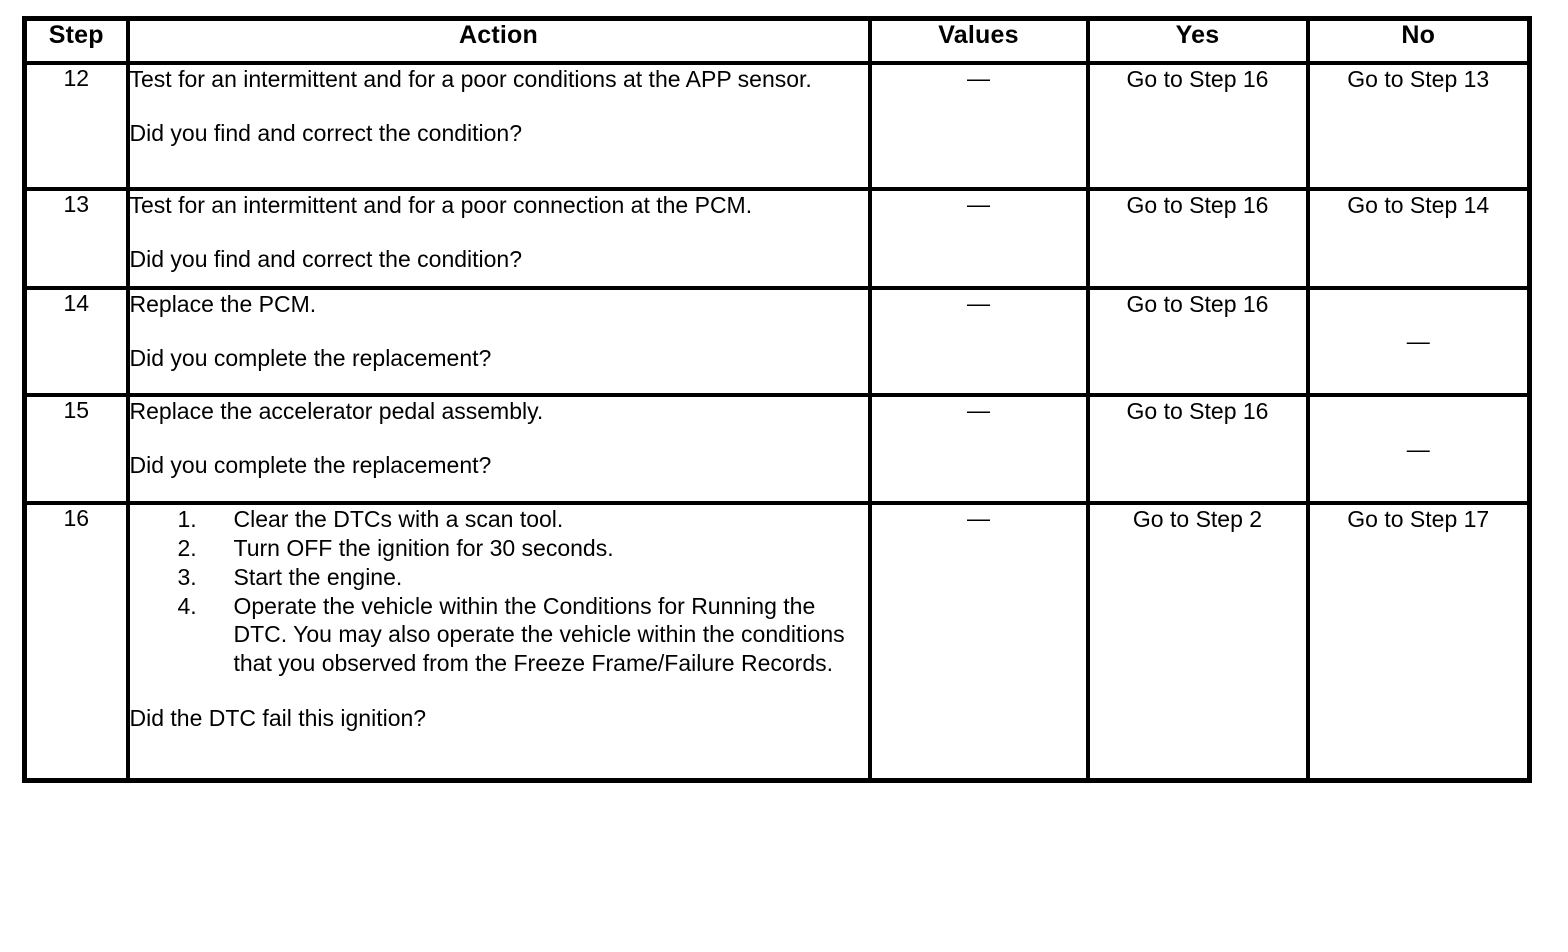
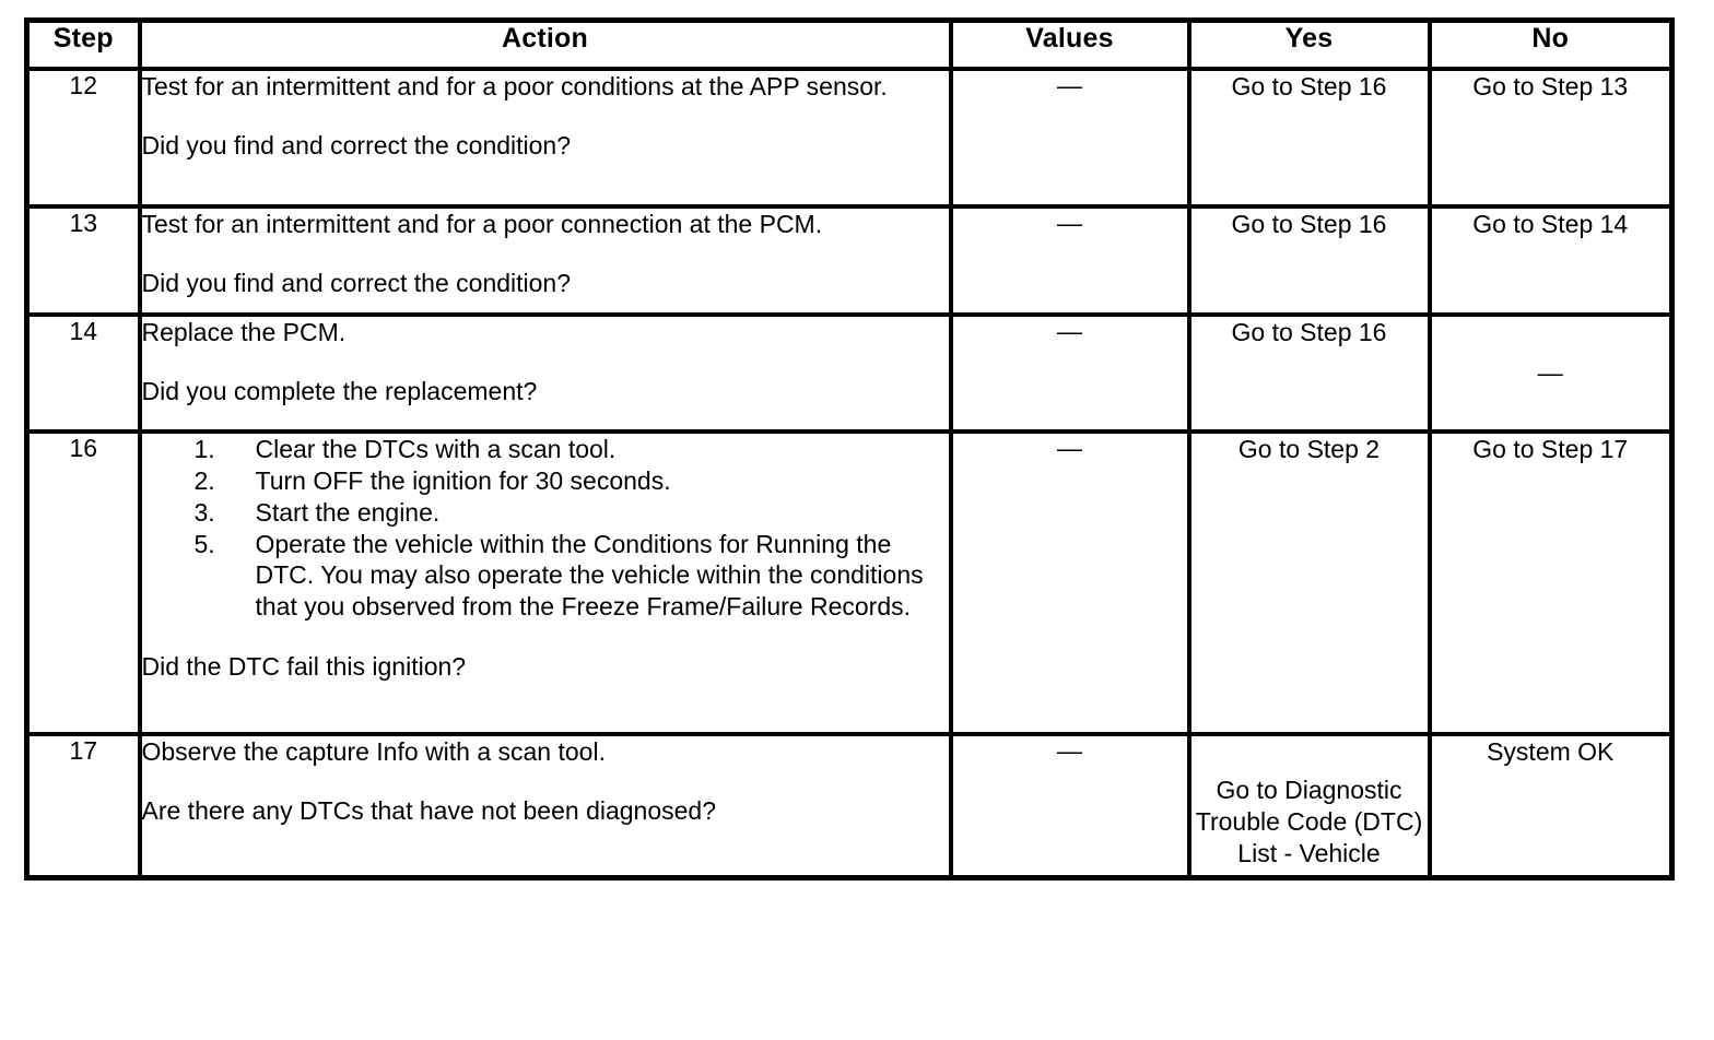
  Step	Action	Values	Yes	No
  12	Test for an intermittent and for a poor conditions at the APP sensor. Did you find and correct the condition?	—	Go to Step 16	Go to Step 13
  13	Test for an intermittent and for a poor connection at the PCM. Did you find and correct the condition?	—	Go to Step 16	Go to Step 14
  14	Replace the PCM. Did you complete the replacement?	—	Go to Step 16	—
- 15	Replace the accelerator pedal assembly. Did you complete the replacement?	—	Go to Step 16	—
- 16	1. Clear the DTCs with a scan tool. 2. Turn OFF the ignition for 30 seconds. 3. Start the engine. 4. Operate the vehicle within the Conditions for Running the DTC. You may also operate the vehicle within the conditions that you observed from the Freeze Frame/Failure Records. Did the DTC fail this ignition?	—	Go to Step 2	Go to Step 17
+ 16	1. Clear the DTCs with a scan tool. 2. Turn OFF the ignition for 30 seconds. 3. Start the engine. 5. Operate the vehicle within the Conditions for Running the DTC. You may also operate the vehicle within the conditions that you observed from the Freeze Frame/Failure Records. Did the DTC fail this ignition?	—	Go to Step 2	Go to Step 17
+ 17	Observe the capture Info with a scan tool. Are there any DTCs that have not been diagnosed?	—	Go to Diagnostic Trouble Code (DTC) List - Vehicle	System OK
